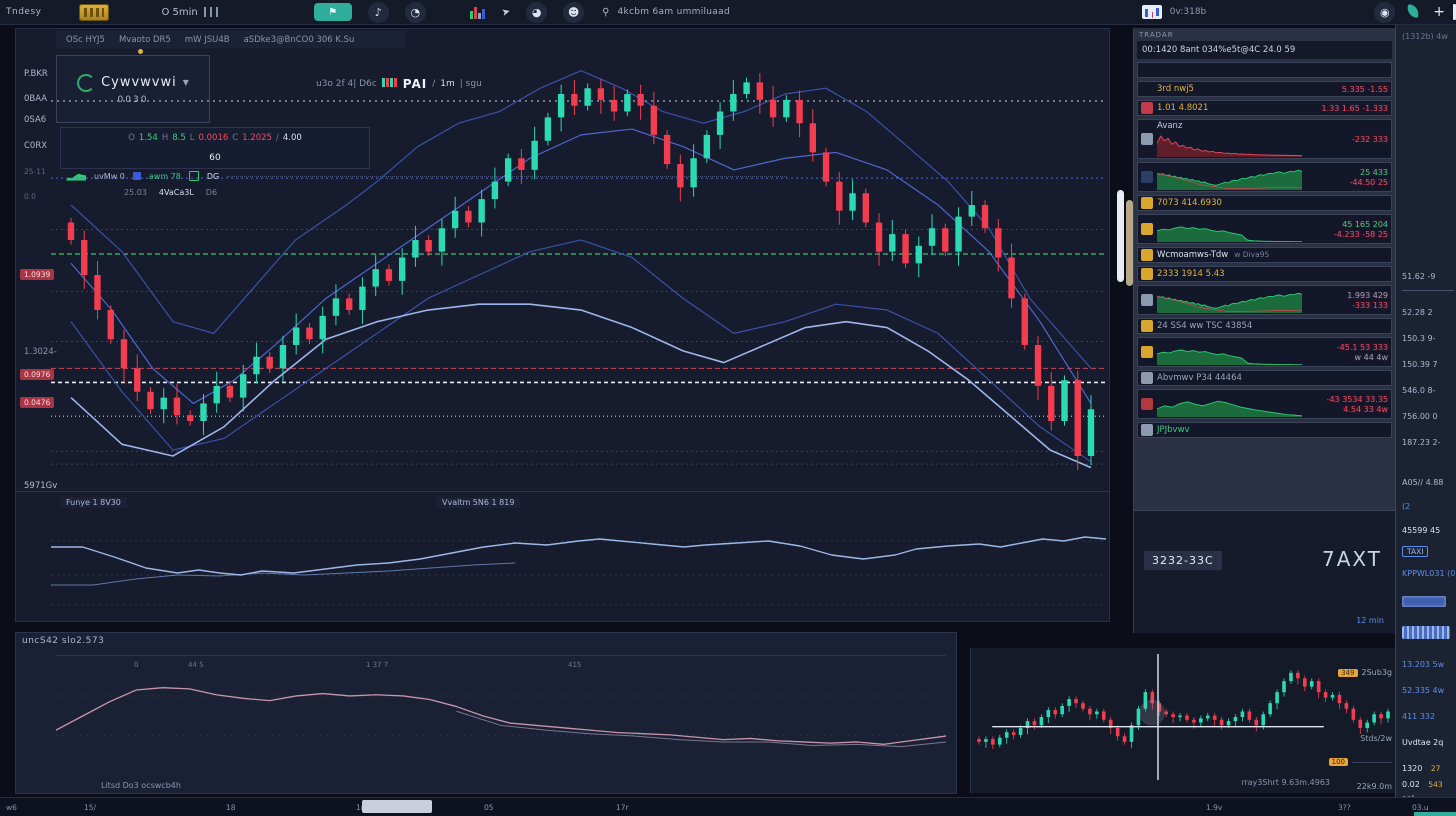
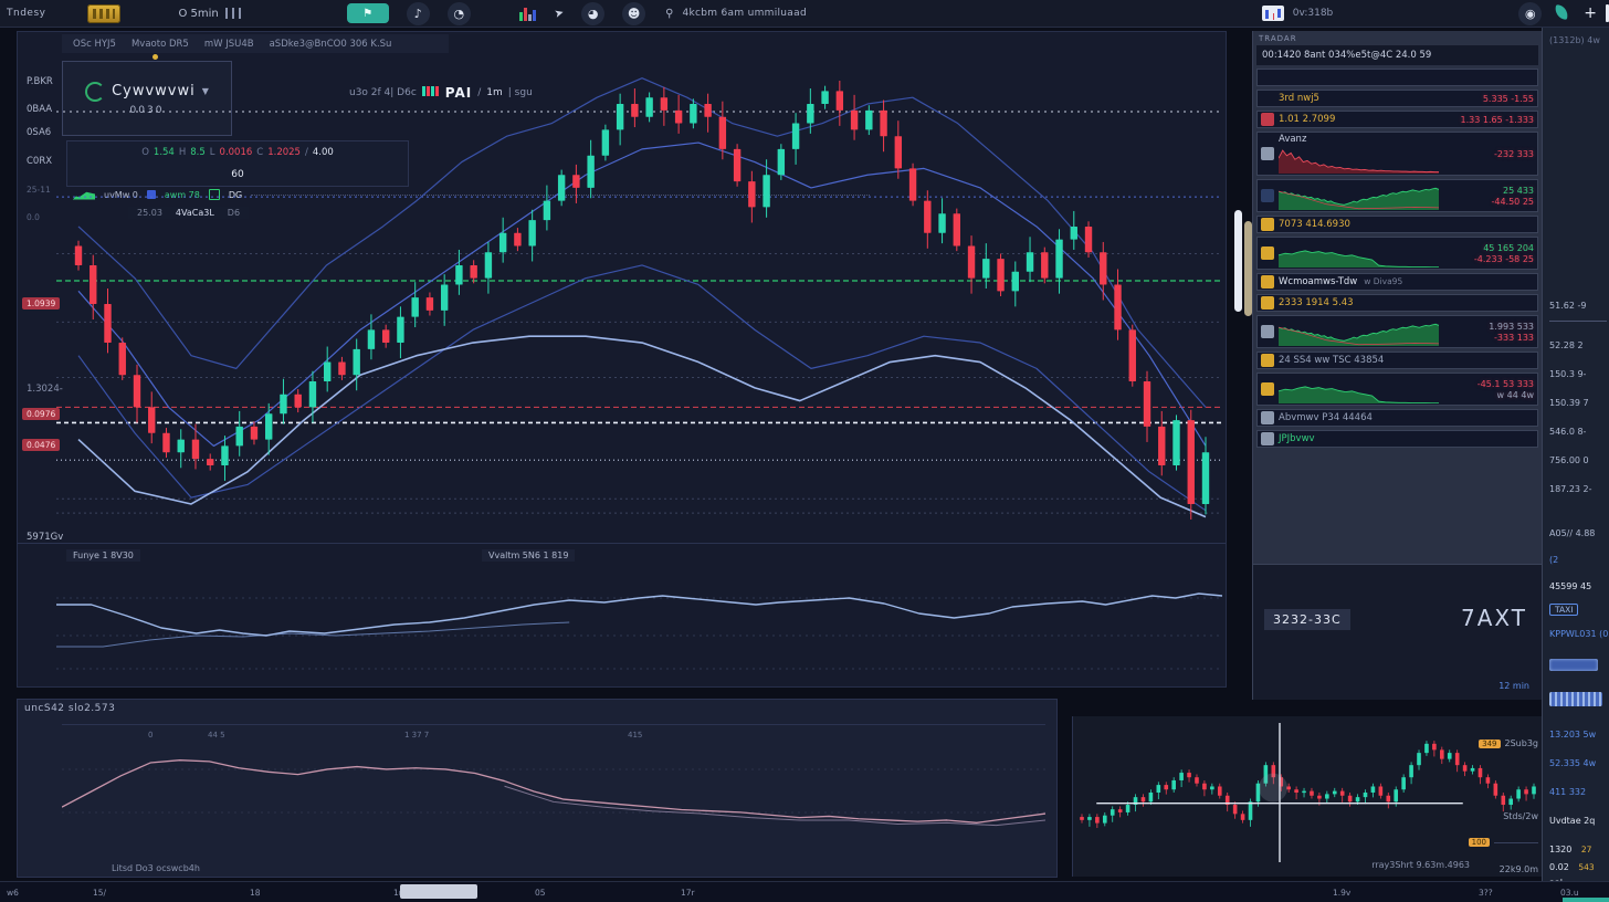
  Tndesy
  O 5min
  ⚑
  ♪
  ◔
  ◕
  ☻
  ⚲
  4kcbm 6am ummiluaad
  0v:318b
  ◉
  +
  OSc HYJ5
  Mvaoto DR5
  mW JSU4B
  aSDke3@BnCO0 306 K.Su
  Cywvwvwi
  ▼
  0030
  P.BKR
  0BAA
  0SA6
  C0RX
  25-11
  0.0
  1.0939
  0.0976
  0.0476
  1.3024-
  5971Gv
  O
  1.54
  H
  8.5
  L
  0.0016
  C
  1.2025
  /
  4.00
  60
  uvMw 0
  awm 78
  DG
  25.03
  4VaCa3L
  D6
  u3o 2f 4| D6c
  PAI
  /
  1m
  | sgu
  Funye 1 8V30
  Vvaltm 5N6 1 819
  TRADAR
  00:1420 8ant 034%e5t@4C 24.0 59
  3rd nwj5
  5.335 -1.55
- 1.01 4.8021
+ 1.01 2.7099
  1.33 1.65 -1.333
  Avanz
  -232 333
  25 433
  -44.50 25
  7073 414.6930
  45 165 204
  -4.233 -58 25
  Wcmoamws-Tdw
  w Diva95
  2333 1914 5.43
- 1.993 429
+ 1.993 533
  -333 133
  24 SS4 ww TSC 43854
  -45.1 53 333
  w 44 4w
  Abvmwv P34 44464
- -43 3534 33.35
- 4.54 33 4w
  JPJbvwv
  3232-33C
  7AXT
  12 min
  (1312b) 4w
  51.62 -9
  52.28 2
  150.3 9-
  150.39 7
  546.0 8-
  756.00 0
  187.23 2-
  A05// 4.88
  (2
  45599 45
  TAXI
  KPPWL031 (0
  13.203 5w
  52.335 4w
  411 332
  Uvdtae 2q
  1320 27
  0.02 543
  uncS42 slo2.573
  0
  44 5
  1 37 7
  415
  Litsd Do3 ocswcb4h
  349
  2Sub3g
  Stds/2w
  100
  22k9.0m
  rray3Shrt 9.63m.4963
  w6
  15/
  18
  05
  17r
  1.9v
  3??
  03.u
